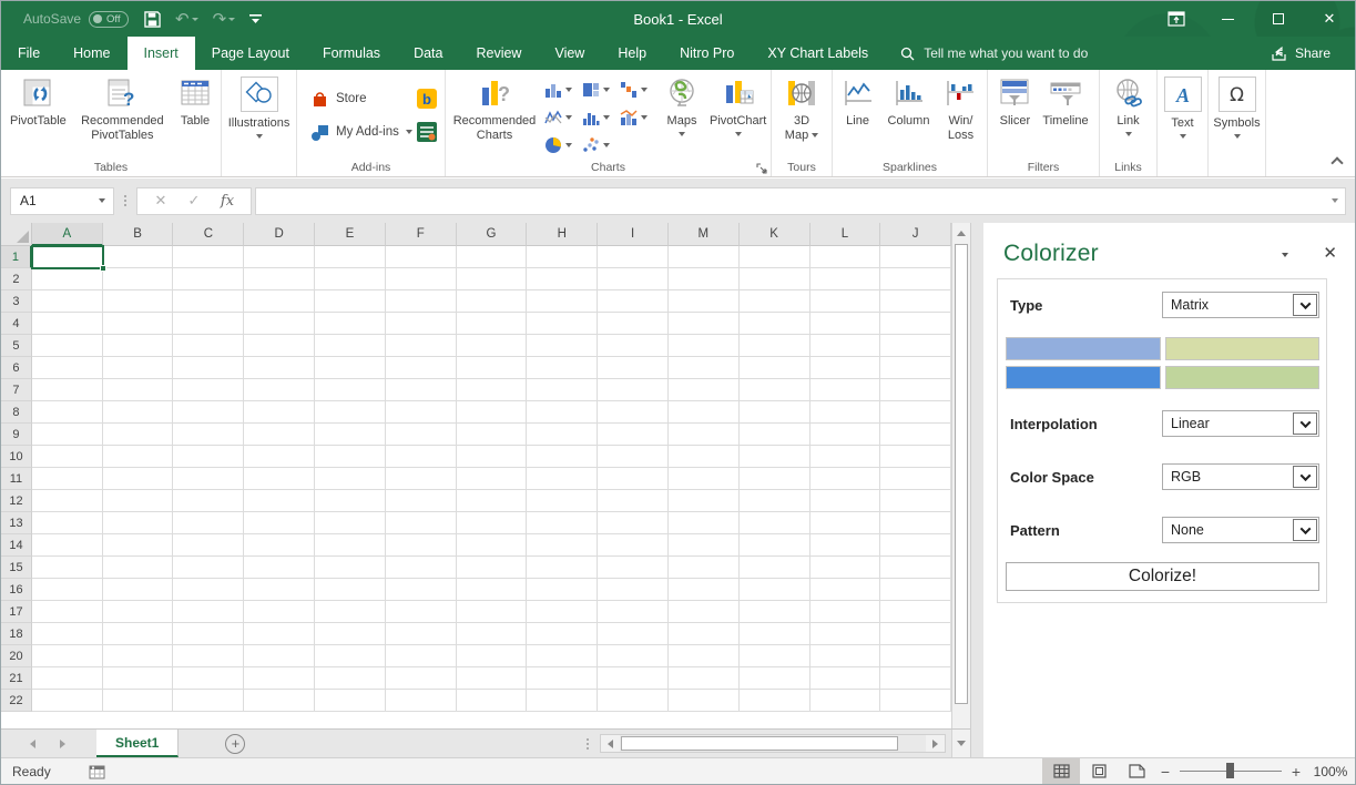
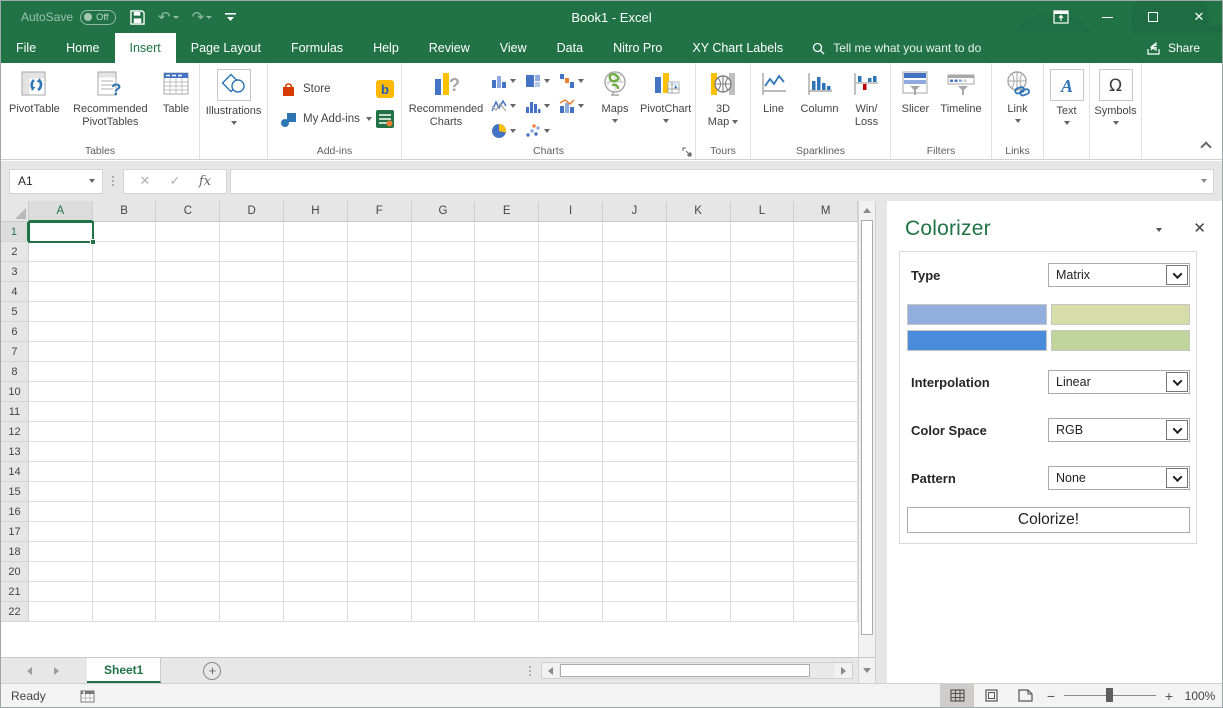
  AutoSave
  Off
  ↶
  ↷
  Book1 - Excel
  ✕
  File
  Home
  Insert
  Page Layout
  Formulas
- Data
+ Help
  Review
  View
- Help
+ Data
  Nitro Pro
  XY Chart Labels
  Tell me what you want to do
  Share
  PivotTable
  ?
  Recommended PivotTables
  Table
  Tables
  Illustrations
  Store
  b
  My Add-ins
  Add-ins
  ?
  Recommended Charts
  Maps
  PivotChart
  Charts
  3D Map
  Tours
  Line
  Column
  Win/ Loss
  Sparklines
  Slicer
  Timeline
  Filters
  Link
  Links
  A
  Text
  Ω
  Symbols
  A1
  ✕
  ✓
  fx
  A
  B
  C
  D
- E
+ H
  F
  G
- H
+ E
  I
- M
+ J
  K
  L
- J
+ M
  1
  2
  3
  4
  5
  6
  7
  8
- 9
  10
  11
  12
  13
  14
  15
  16
  17
  18
  20
  21
  22
  Sheet1
  +
  Colorizer
  ✕
  Type
  Matrix
  Interpolation
  Linear
  Color Space
  RGB
  Pattern
  None
  Colorize!
  Ready
  −
  +
  100%
